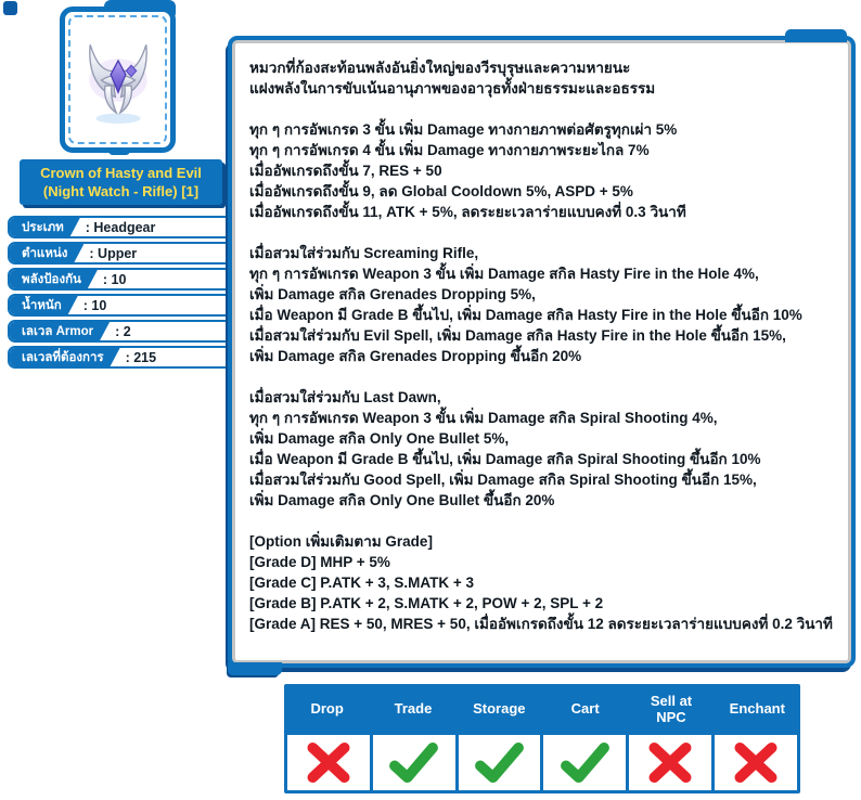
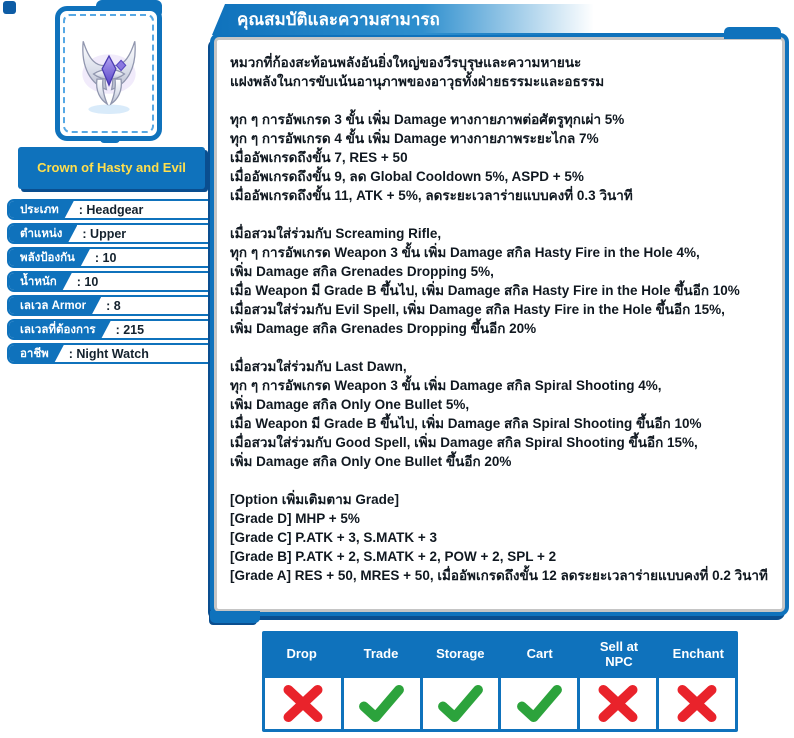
  Crown of Hasty and Evil
- (Night Watch - Rifle) [1]
  ประเภท
  : Headgear
  ตำแหน่ง
  : Upper
  พลังป้องกัน
  : 10
  น้ำหนัก
  : 10
  เลเวล Armor
- : 2
+ : 8
  เลเวลที่ต้องการ
  : 215
+ อาชีพ
+ : Night Watch
+ คุณสมบัติและความสามารถ
  หมวกที่ก้องสะท้อนพลังอันยิ่งใหญ่ของวีรบุรุษและความหายนะ
  แฝงพลังในการขับเน้นอานุภาพของอาวุธทั้งฝ่ายธรรมะและอธรรม
  ทุก ๆ การอัพเกรด 3 ขั้น เพิ่ม Damage ทางกายภาพต่อศัตรูทุกเผ่า 5%
  ทุก ๆ การอัพเกรด 4 ขั้น เพิ่ม Damage ทางกายภาพระยะไกล 7%
  เมื่ออัพเกรดถึงขั้น 7, RES + 50
  เมื่ออัพเกรดถึงขั้น 9, ลด Global Cooldown 5%, ASPD + 5%
  เมื่ออัพเกรดถึงขั้น 11, ATK + 5%, ลดระยะเวลาร่ายแบบคงที่ 0.3 วินาที
  เมื่อสวมใส่ร่วมกับ Screaming Rifle,
  ทุก ๆ การอัพเกรด Weapon 3 ขั้น เพิ่ม Damage สกิล Hasty Fire in the Hole 4%,
  เพิ่ม Damage สกิล Grenades Dropping 5%,
  เมื่อ Weapon มี Grade B ขึ้นไป, เพิ่ม Damage สกิล Hasty Fire in the Hole ขึ้นอีก 10%
  เมื่อสวมใส่ร่วมกับ Evil Spell, เพิ่ม Damage สกิล Hasty Fire in the Hole ขึ้นอีก 15%,
  เพิ่ม Damage สกิล Grenades Dropping ขึ้นอีก 20%
  เมื่อสวมใส่ร่วมกับ Last Dawn,
  ทุก ๆ การอัพเกรด Weapon 3 ขั้น เพิ่ม Damage สกิล Spiral Shooting 4%,
  เพิ่ม Damage สกิล Only One Bullet 5%,
  เมื่อ Weapon มี Grade B ขึ้นไป, เพิ่ม Damage สกิล Spiral Shooting ขึ้นอีก 10%
  เมื่อสวมใส่ร่วมกับ Good Spell, เพิ่ม Damage สกิล Spiral Shooting ขึ้นอีก 15%,
  เพิ่ม Damage สกิล Only One Bullet ขึ้นอีก 20%
  [Option เพิ่มเติมตาม Grade]
  [Grade D] MHP + 5%
  [Grade C] P.ATK + 3, S.MATK + 3
  [Grade B] P.ATK + 2, S.MATK + 2, POW + 2, SPL + 2
  [Grade A] RES + 50, MRES + 50, เมื่ออัพเกรดถึงขั้น 12 ลดระยะเวลาร่ายแบบคงที่ 0.2 วินาที
  Drop
  Trade
  Storage
  Cart
  Sell at
  NPC
  Enchant
